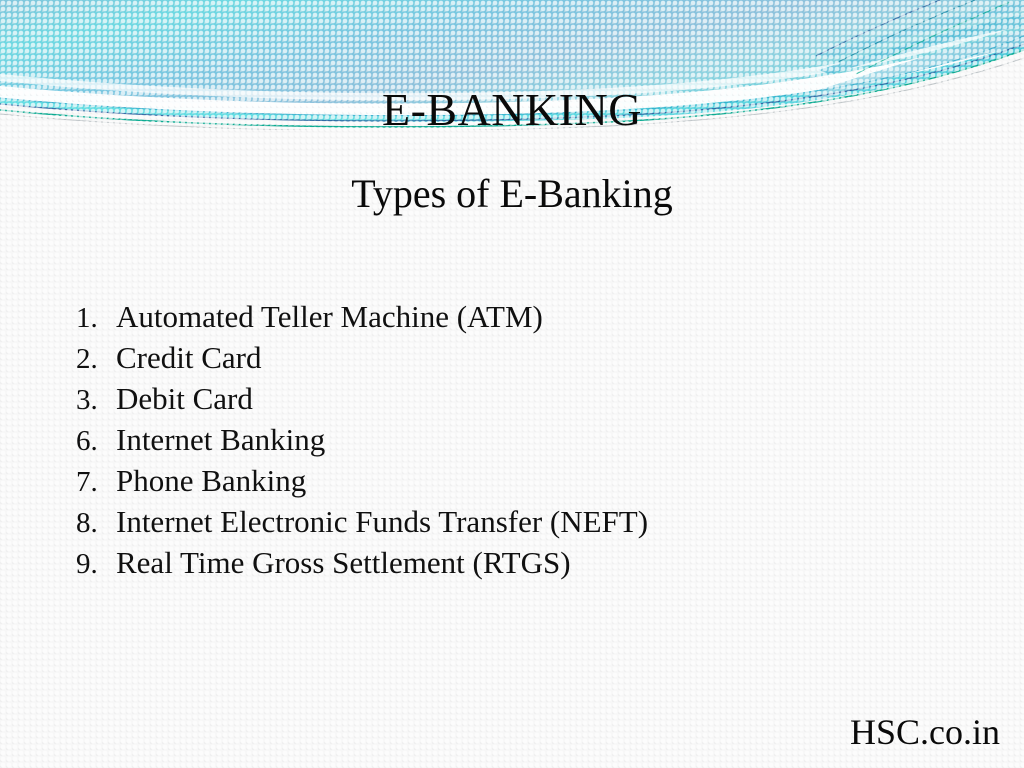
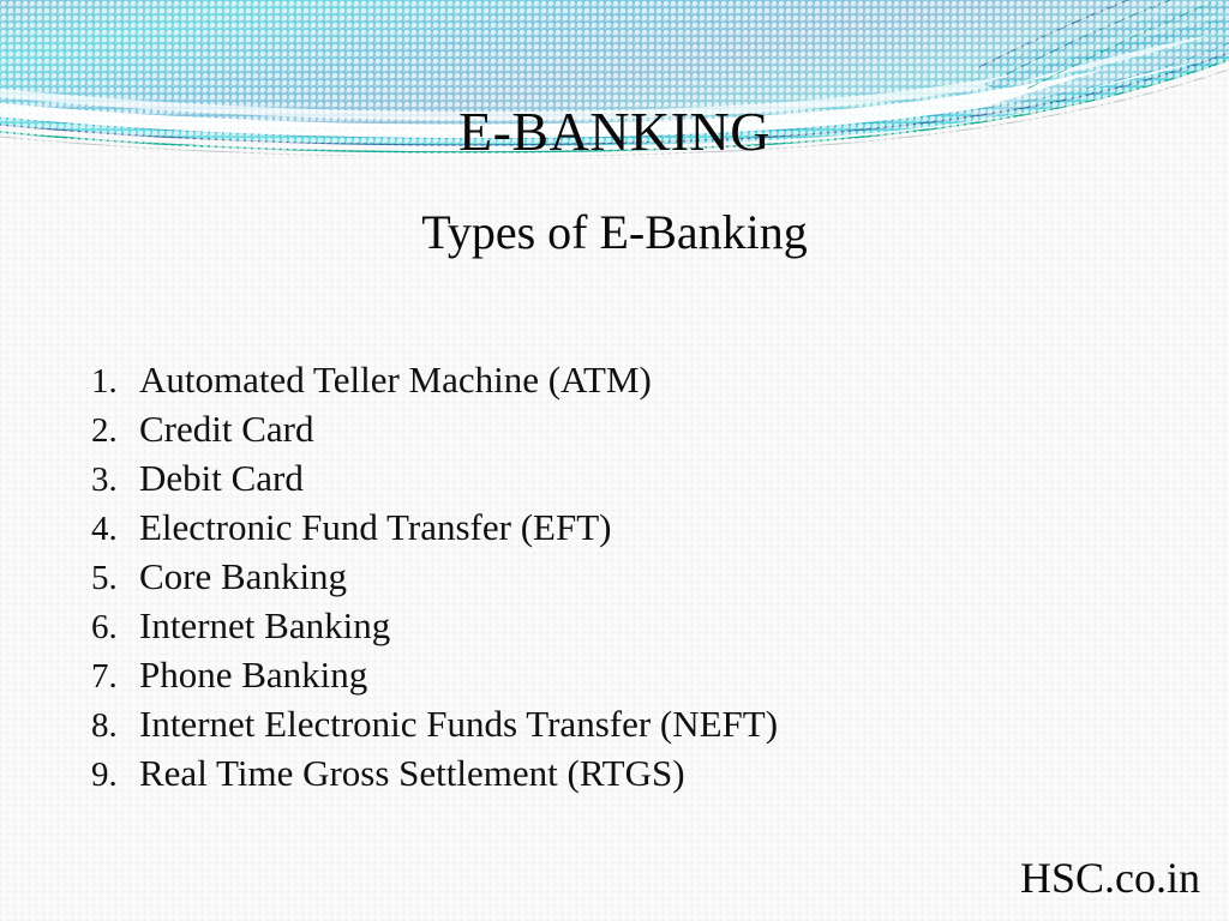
  E-BANKING
  Types of E-Banking
  1.
  Automated Teller Machine (ATM)
  2.
  Credit Card
  3.
  Debit Card
+ 4.
+ Electronic Fund Transfer (EFT)
+ 5.
+ Core Banking
  6.
  Internet Banking
  7.
  Phone Banking
  8.
  Internet Electronic Funds Transfer (NEFT)
  9.
  Real Time Gross Settlement (RTGS)
  HSC.co.in
